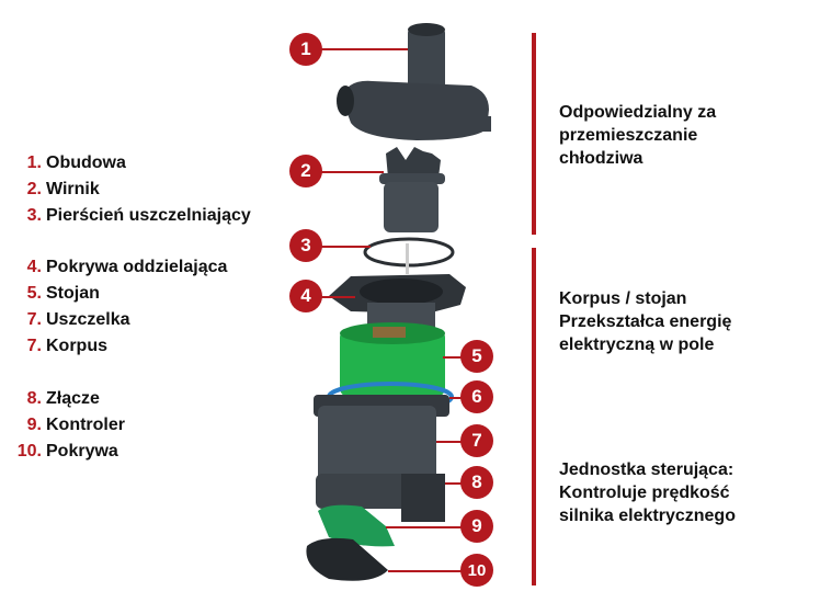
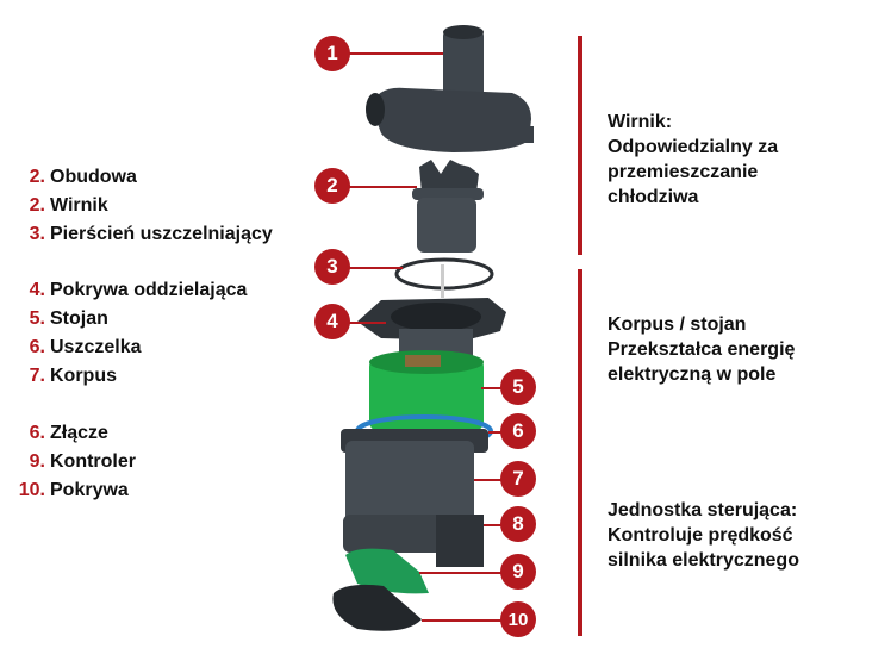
- 1. Obudowa
+ 2. Obudowa
  2. Wirnik
  3. Pierścień uszczelniający
  4. Pokrywa oddzielająca
  5. Stojan
- 7. Uszczelka
+ 6. Uszczelka
  7. Korpus
- 8. Złącze
+ 6. Złącze
  9. Kontroler
  10. Pokrywa
  1
  2
  3
  4
  5
  6
  7
  8
  9
  10
+ Wirnik:
  Odpowiedzialny za
  przemieszczanie
  chłodziwa
  Korpus / stojan
  Przekształca energię
  elektryczną w pole
  Jednostka sterująca:
  Kontroluje prędkość
  silnika elektrycznego
